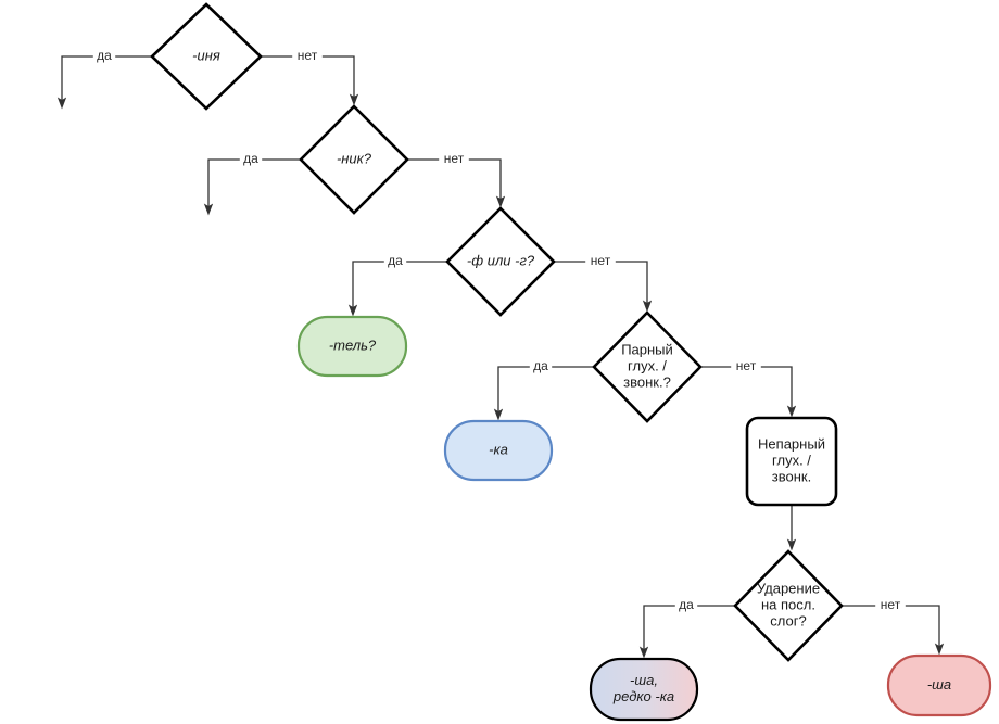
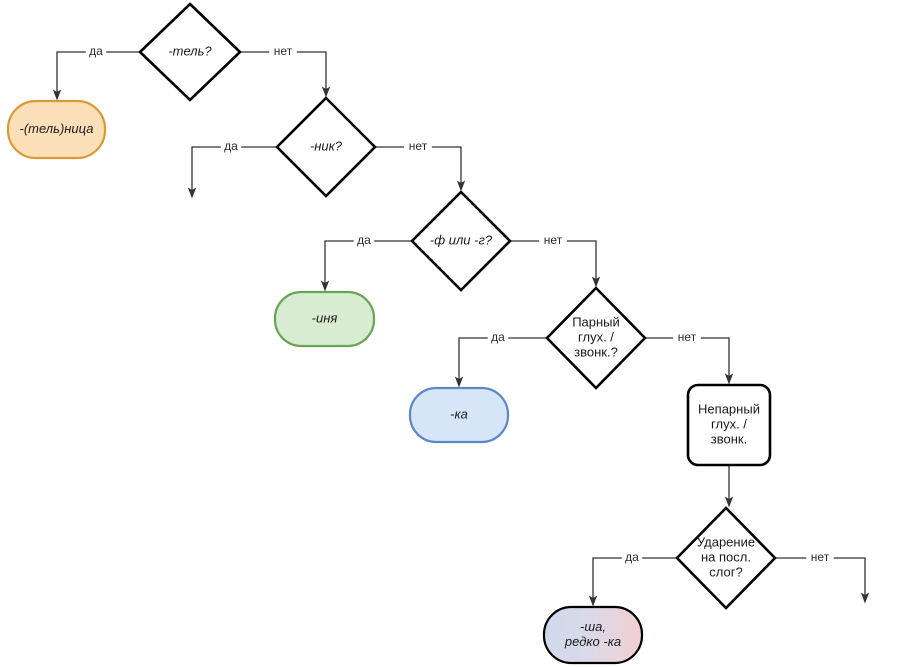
- -иня
+ -тель?
+ -(тель)ница
  -ник?
  -ф или -г?
- -тель?
+ -иня
  Парный
  глух. /
  звонк.?
  -ка
  Непарный
  глух. /
  звонк.
  Ударение
  на посл.
  слог?
  -ша,
  редко -ка
- -ша
  да
  нет
  да
  нет
  да
  нет
  да
  нет
  да
  нет
